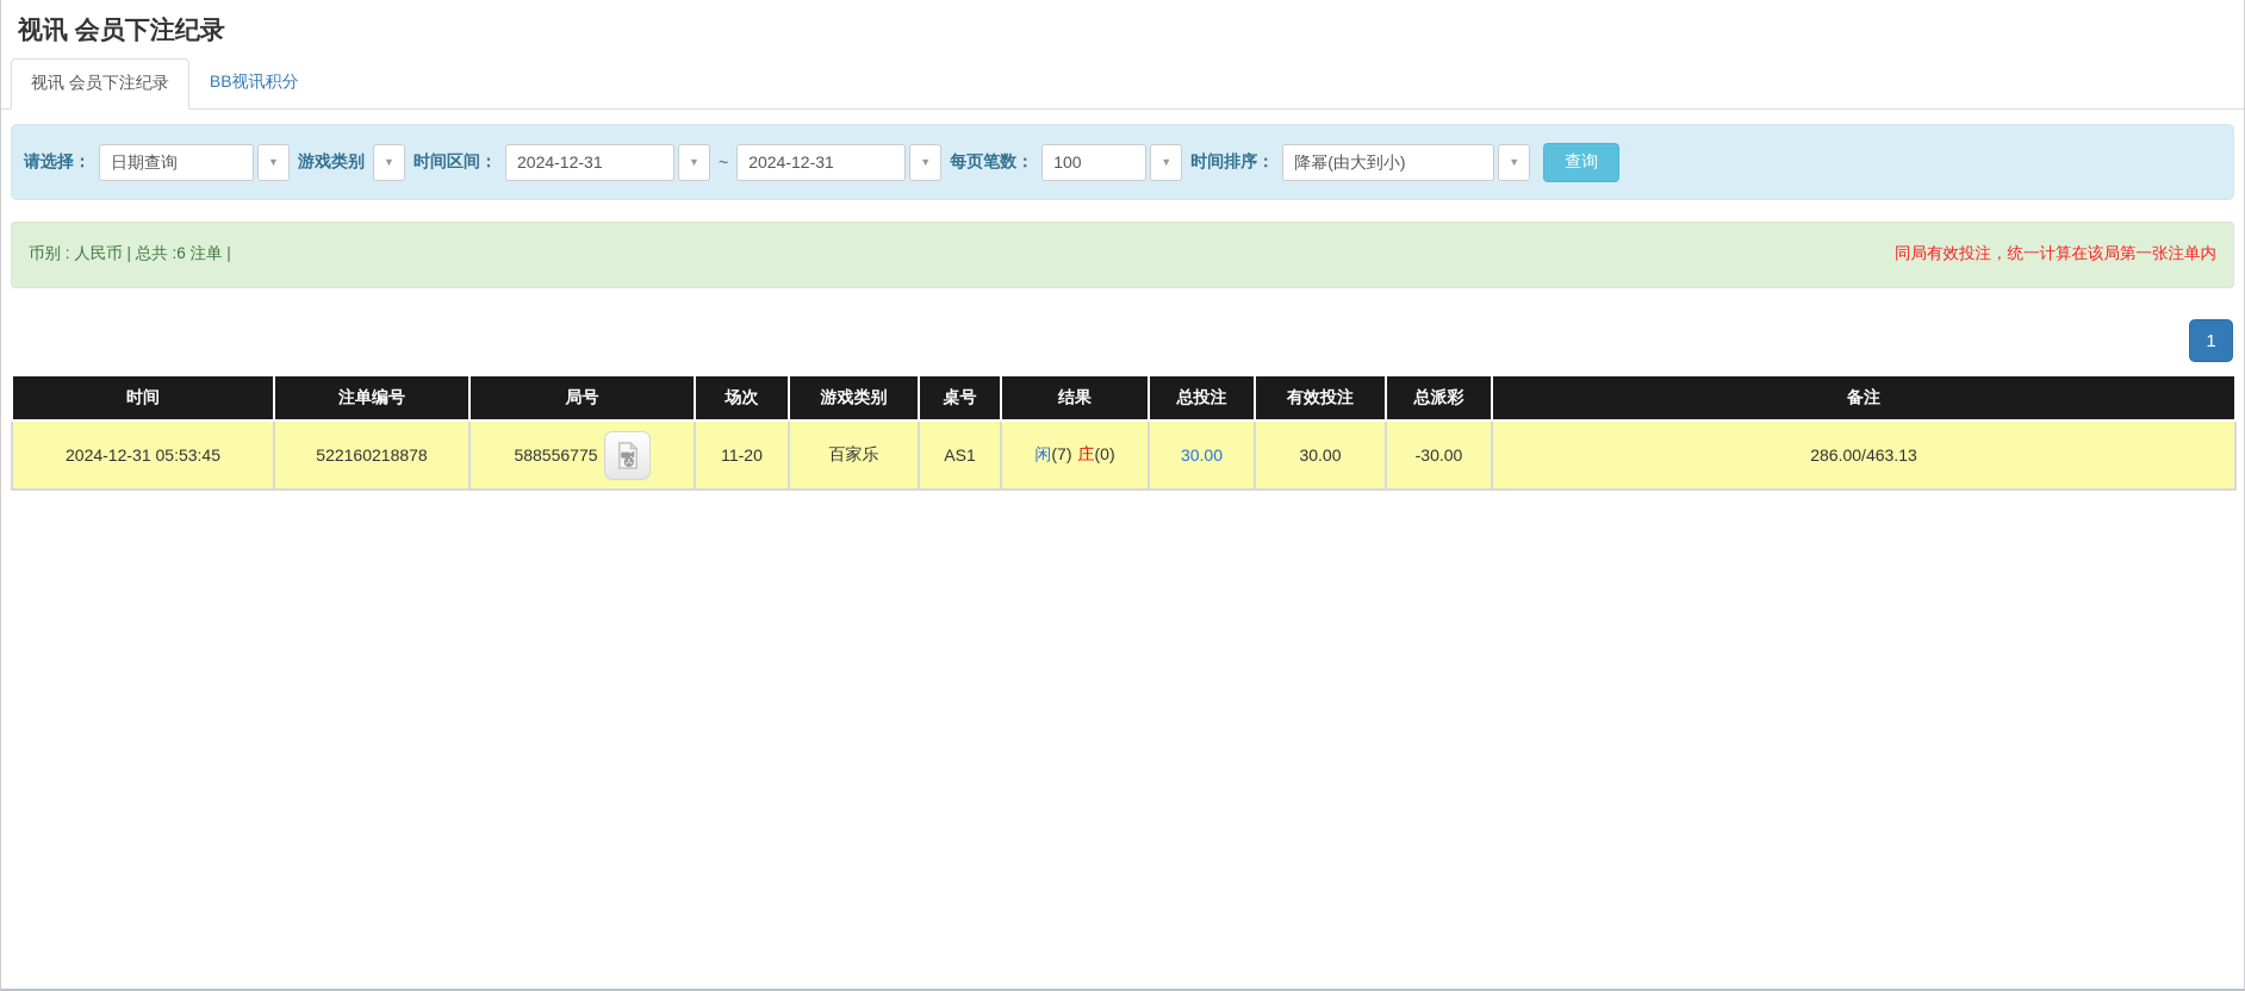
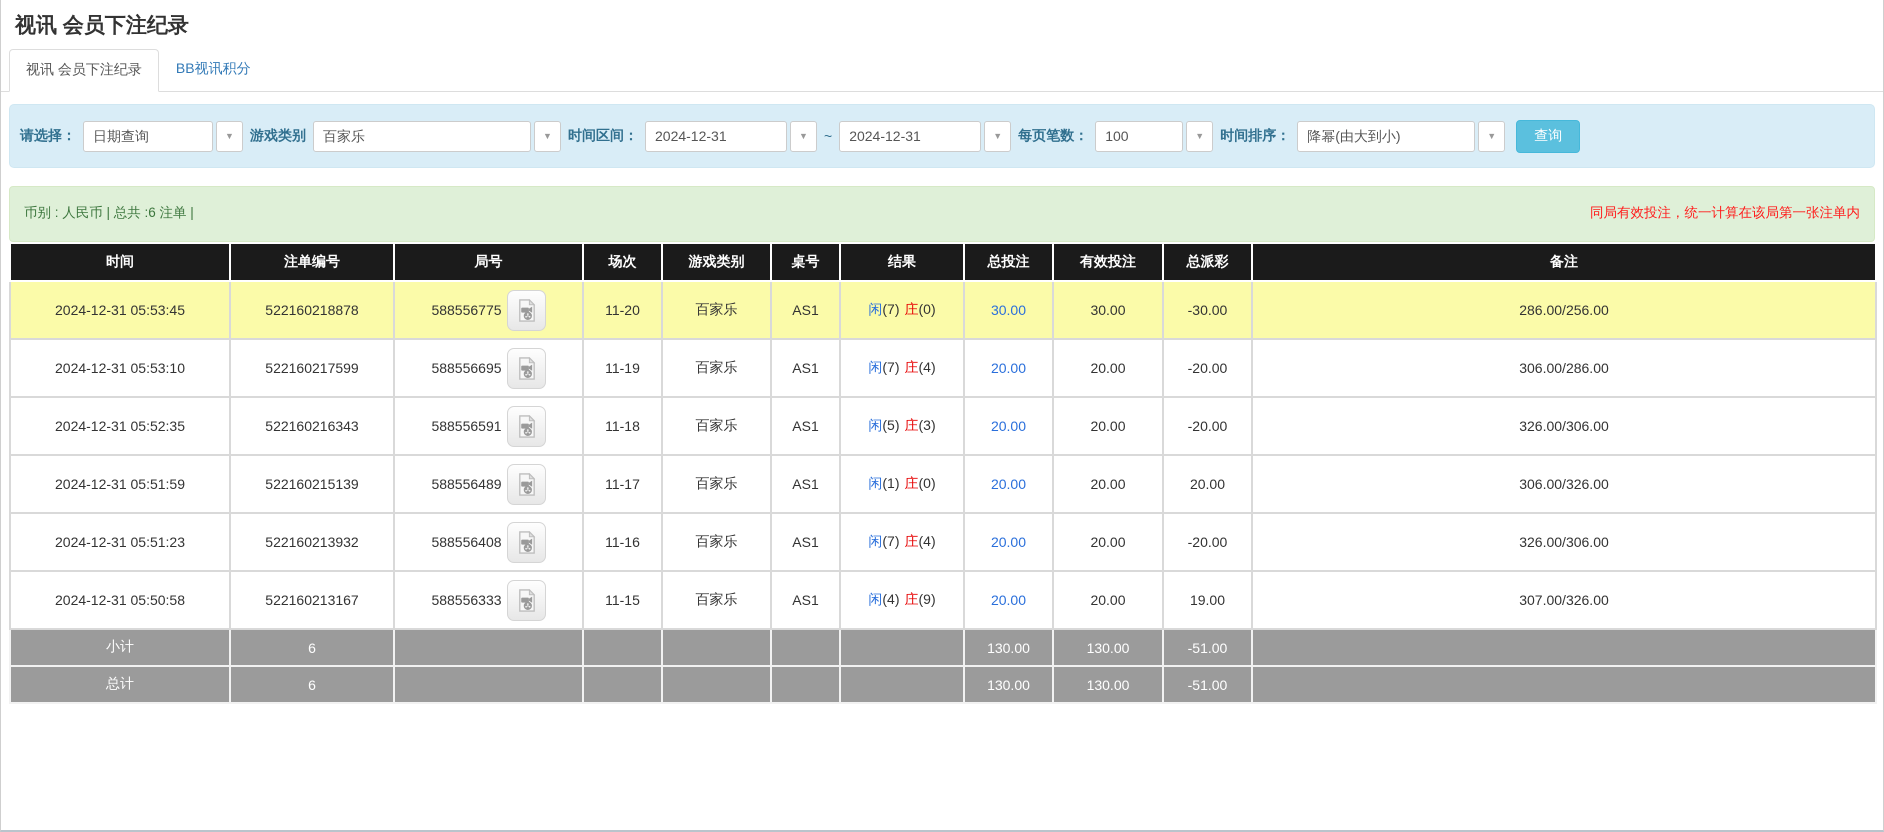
  视讯 会员下注纪录
  视讯 会员下注纪录
  BB视讯积分
  请选择：
  日期查询
  ▼
  游戏类别
+ 百家乐
  ▼
  时间区间：
  2024-12-31
  ▼
  ~
  2024-12-31
  ▼
  每页笔数：
  100
  ▼
  时间排序：
  降幂(由大到小)
  ▼
  查询
  币别 : 人民币 | 总共 :6 注单 |
  同局有效投注，统一计算在该局第一张注单内
- 1
  时间	注单编号	局号	场次	游戏类别	桌号	结果	总投注	有效投注	总派彩	备注
- 2024-12-31 05:53:45	522160218878	588556775	11-20	百家乐	AS1	闲(7) 庄(0)	30.00	30.00	-30.00	286.00/463.13
+ 2024-12-31 05:53:45	522160218878	588556775	11-20	百家乐	AS1	闲(7) 庄(0)	30.00	30.00	-30.00	286.00/256.00
+ 2024-12-31 05:53:10	522160217599	588556695	11-19	百家乐	AS1	闲(7) 庄(4)	20.00	20.00	-20.00	306.00/286.00
+ 2024-12-31 05:52:35	522160216343	588556591	11-18	百家乐	AS1	闲(5) 庄(3)	20.00	20.00	-20.00	326.00/306.00
+ 2024-12-31 05:51:59	522160215139	588556489	11-17	百家乐	AS1	闲(1) 庄(0)	20.00	20.00	20.00	306.00/326.00
+ 2024-12-31 05:51:23	522160213932	588556408	11-16	百家乐	AS1	闲(7) 庄(4)	20.00	20.00	-20.00	326.00/306.00
+ 2024-12-31 05:50:58	522160213167	588556333	11-15	百家乐	AS1	闲(4) 庄(9)	20.00	20.00	19.00	307.00/326.00
+ 小计	6						130.00	130.00	-51.00
+ 总计	6						130.00	130.00	-51.00
